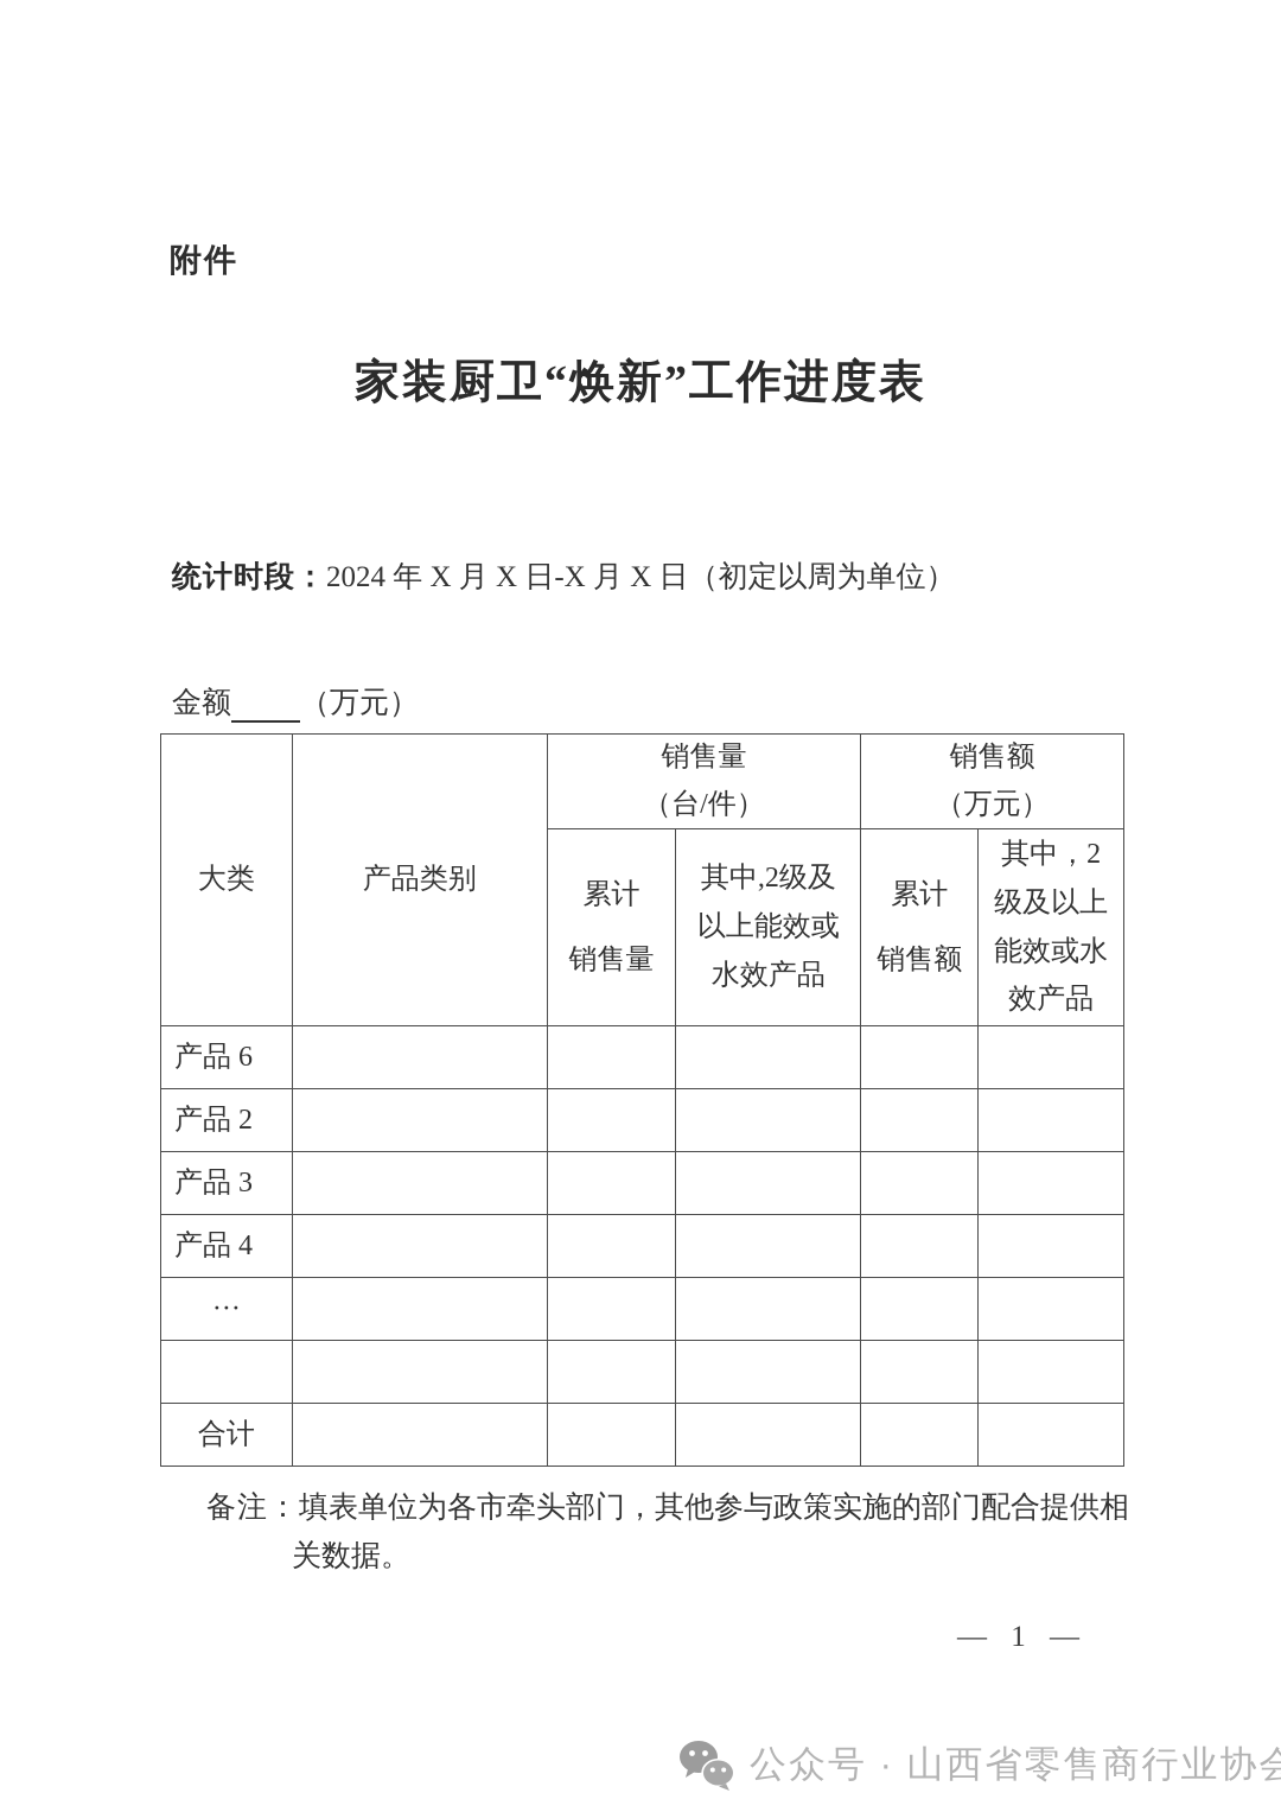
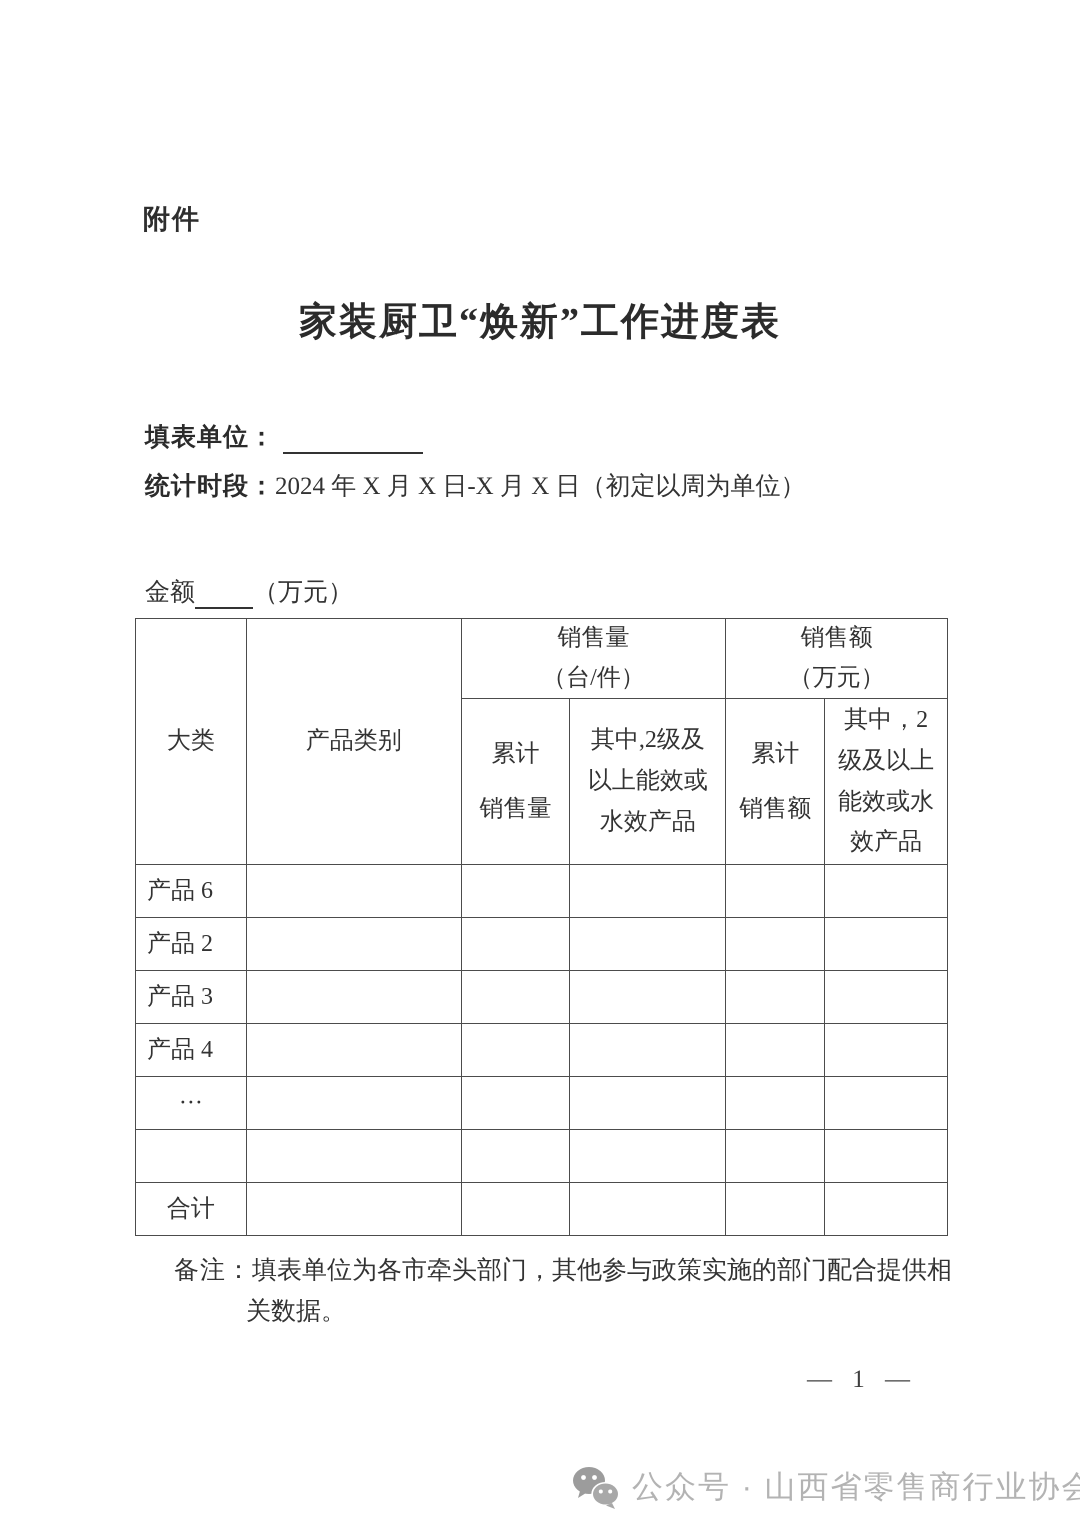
  附件
  家装厨卫“焕新”工作进度表
+ 填表单位：
  统计时段：2024 年 X 月 X 日-X 月 X 日（初定以周为单位）
  金额 （万元）
  大类	产品类别	销售量 （台/件）	销售额 （万元）
  累计 销售量	其中,2级及 以上能效或 水效产品	累计 销售额	其中，2 级及以上 能效或水 效产品
  产品 6
  产品 2
  产品 3
  产品 4
  ···
  合计
  备注：填表单位为各市牵头部门，其他参与政策实施的部门配合提供相关数据。
  — 1 —
  公众号 · 山西省零售商行业协会
